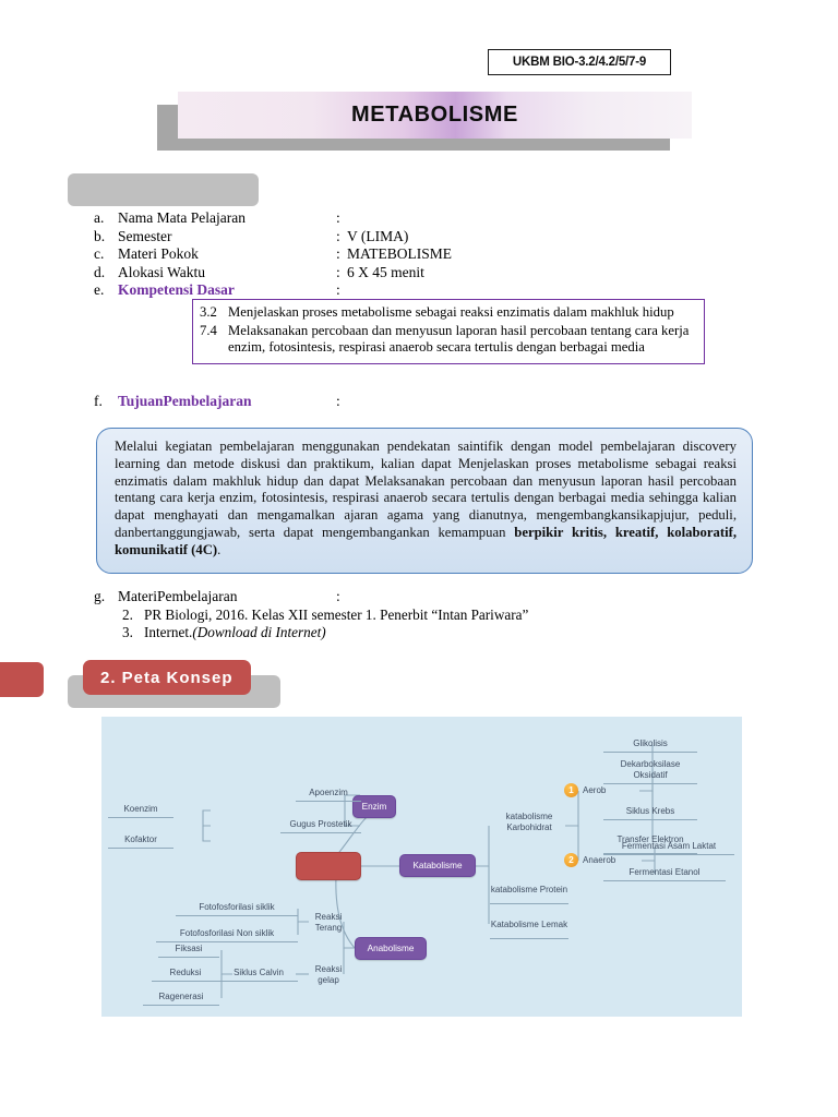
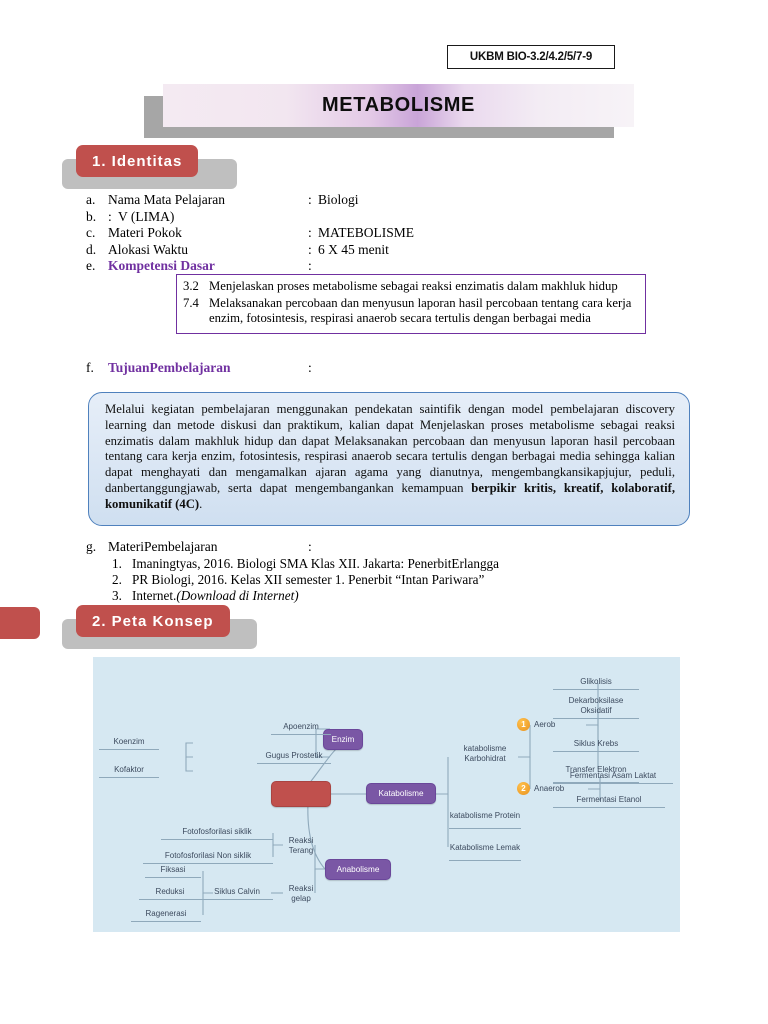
  UKBM BIO-3.2/4.2/5/7-9
  METABOLISME
+ 1. Identitas
  a.
  Nama Mata Pelajaran
  :
+ Biologi
  b.
- Semester
  :
  V (LIMA)
  c.
  Materi Pokok
  :
  MATEBOLISME
  d.
  Alokasi Waktu
  :
  6 X 45 menit
  e.
  Kompetensi Dasar
  :
  3.2
  Menjelaskan proses metabolisme sebagai reaksi enzimatis dalam makhluk hidup
  7.4
  Melaksanakan percobaan dan menyusun laporan hasil percobaan tentang cara kerja enzim, fotosintesis, respirasi anaerob secara tertulis dengan berbagai media
  f.
  TujuanPembelajaran
  :
  Melalui kegiatan pembelajaran menggunakan pendekatan saintifik dengan model pembelajaran discovery learning dan metode diskusi dan praktikum, kalian dapat Menjelaskan proses metabolisme sebagai reaksi enzimatis dalam makhluk hidup dan dapat Melaksanakan percobaan dan menyusun laporan hasil percobaan tentang cara kerja enzim, fotosintesis, respirasi anaerob secara tertulis dengan berbagai media sehingga kalian dapat menghayati dan mengamalkan ajaran agama yang dianutnya, mengembangkansikapjujur, peduli, danbertanggungjawab, serta dapat mengembangankan kemampuan berpikir kritis, kreatif, kolaboratif, komunikatif (4C).
  g.
  MateriPembelajaran
  :
+ 1.
+ Imaningtyas, 2016. Biologi SMA Klas XII. Jakarta: PenerbitErlangga
  2.
  PR Biologi, 2016. Kelas XII semester 1. Penerbit “Intan Pariwara”
  3.
  Internet.(Download di Internet)
  2. Peta Konsep
  Enzim
  Katabolisme
  Anabolisme
  Apoenzim
  Gugus Prostetik
  Koenzim
  Kofaktor
  katabolisme Karbohidrat
  katabolisme Protein
  Katabolisme Lemak
  1
  Aerob
  2
  Anaerob
  Glikolisis
  Dekarboksilase Oksidatif
  Siklus Krebs
  Transfer Elektron
  Fermentasi Asam Laktat
  Fermentasi Etanol
  Reaksi Terang
  Reaksi gelap
  Fotofosforilasi siklik
  Fotofosforilasi Non siklik
  Siklus Calvin
  Fiksasi
  Reduksi
  Ragenerasi
